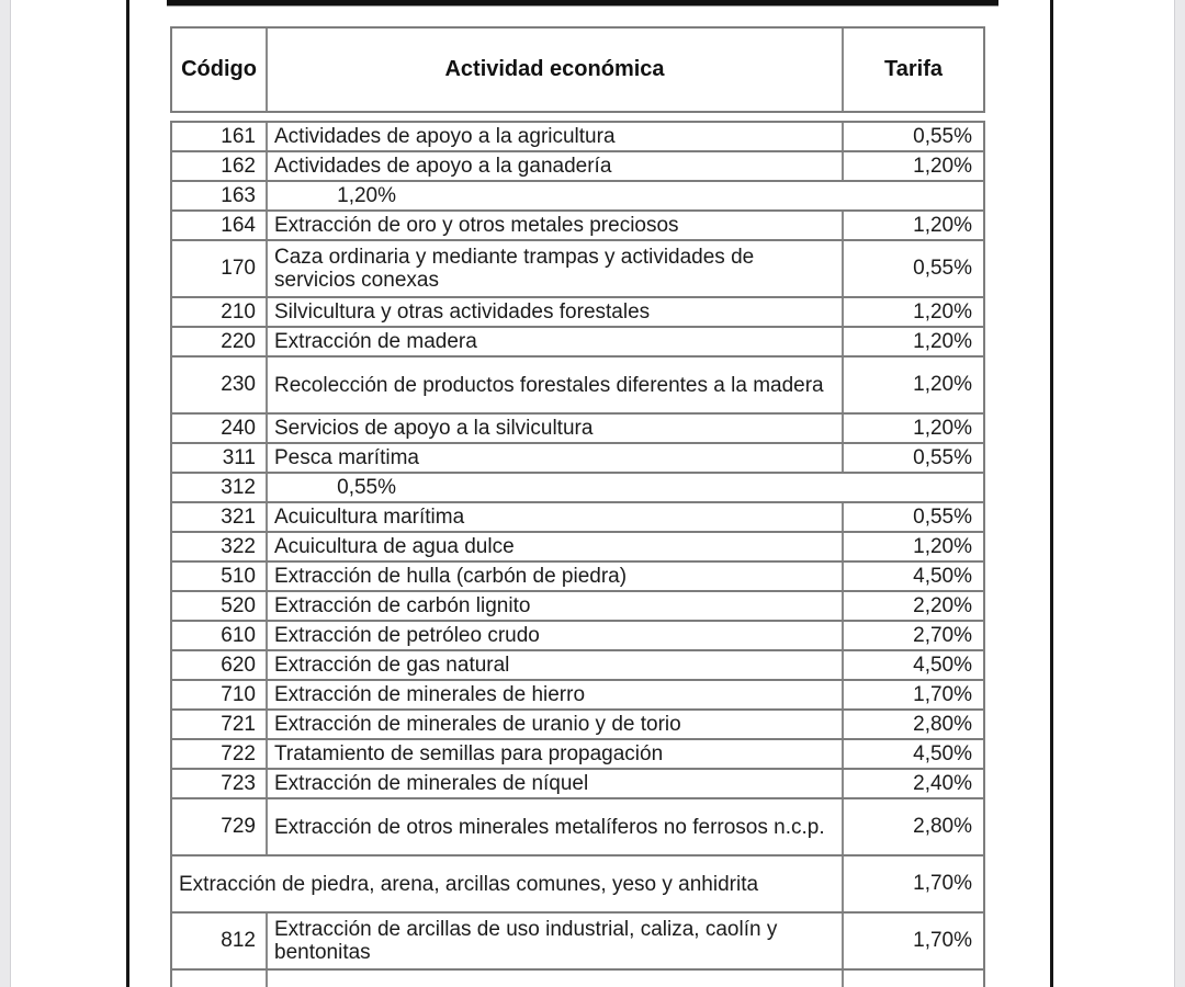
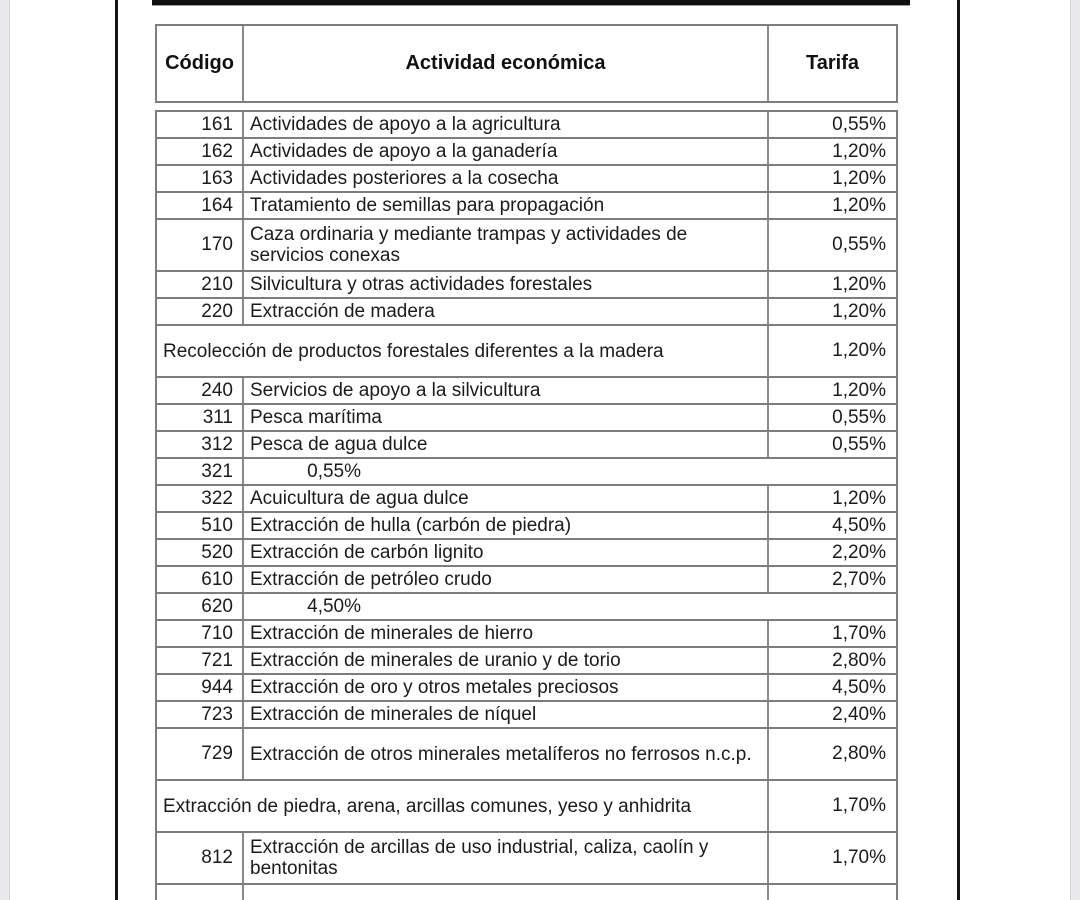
  Código
  Actividad económica
  Tarifa
  161
  Actividades de apoyo a la agricultura
  0,55%
  162
  Actividades de apoyo a la ganadería
  1,20%
  163
+ Actividades posteriores a la cosecha
  1,20%
  164
- Extracción de oro y otros metales preciosos
+ Tratamiento de semillas para propagación
  1,20%
  170
  Caza ordinaria y mediante trampas y actividades de servicios conexas
  0,55%
  210
  Silvicultura y otras actividades forestales
  1,20%
  220
  Extracción de madera
  1,20%
- 230
  Recolección de productos forestales diferentes a la madera
  1,20%
  240
  Servicios de apoyo a la silvicultura
  1,20%
  311
  Pesca marítima
  0,55%
  312
+ Pesca de agua dulce
  0,55%
  321
- Acuicultura marítima
  0,55%
  322
  Acuicultura de agua dulce
  1,20%
  510
  Extracción de hulla (carbón de piedra)
  4,50%
  520
  Extracción de carbón lignito
  2,20%
  610
  Extracción de petróleo crudo
  2,70%
  620
- Extracción de gas natural
  4,50%
  710
  Extracción de minerales de hierro
  1,70%
  721
  Extracción de minerales de uranio y de torio
  2,80%
- 722
+ 944
- Tratamiento de semillas para propagación
+ Extracción de oro y otros metales preciosos
  4,50%
  723
  Extracción de minerales de níquel
  2,40%
  729
  Extracción de otros minerales metalíferos no ferrosos n.c.p.
  2,80%
  Extracción de piedra, arena, arcillas comunes, yeso y anhidrita
  1,70%
  812
  Extracción de arcillas de uso industrial, caliza, caolín y bentonitas
  1,70%
